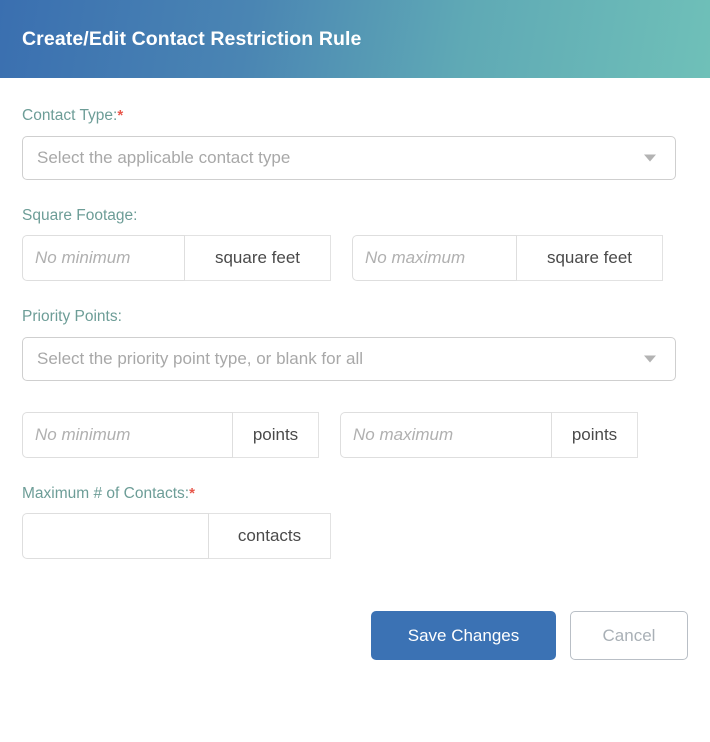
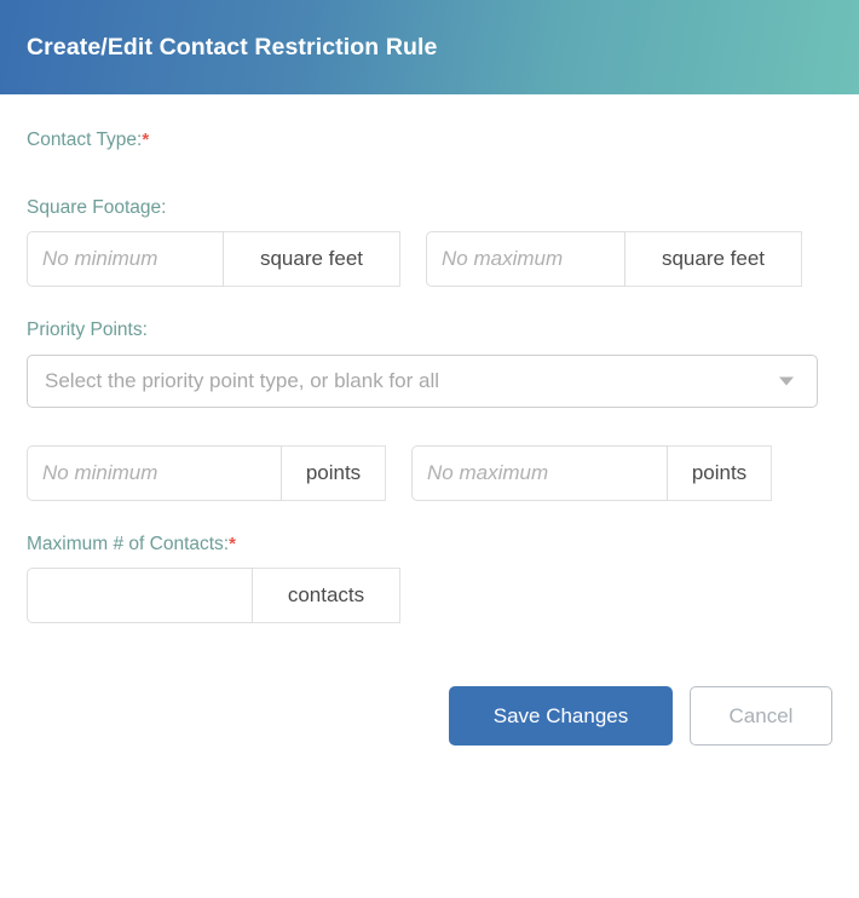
  Create/Edit Contact Restriction Rule
  Contact Type:*
- Select the applicable contact type
  Square Footage:
  No minimum
  square feet
  No maximum
  square feet
  Priority Points:
  Select the priority point type, or blank for all
  No minimum
  points
  No maximum
  points
  Maximum # of Contacts:*
  contacts
  Save Changes
  Cancel
